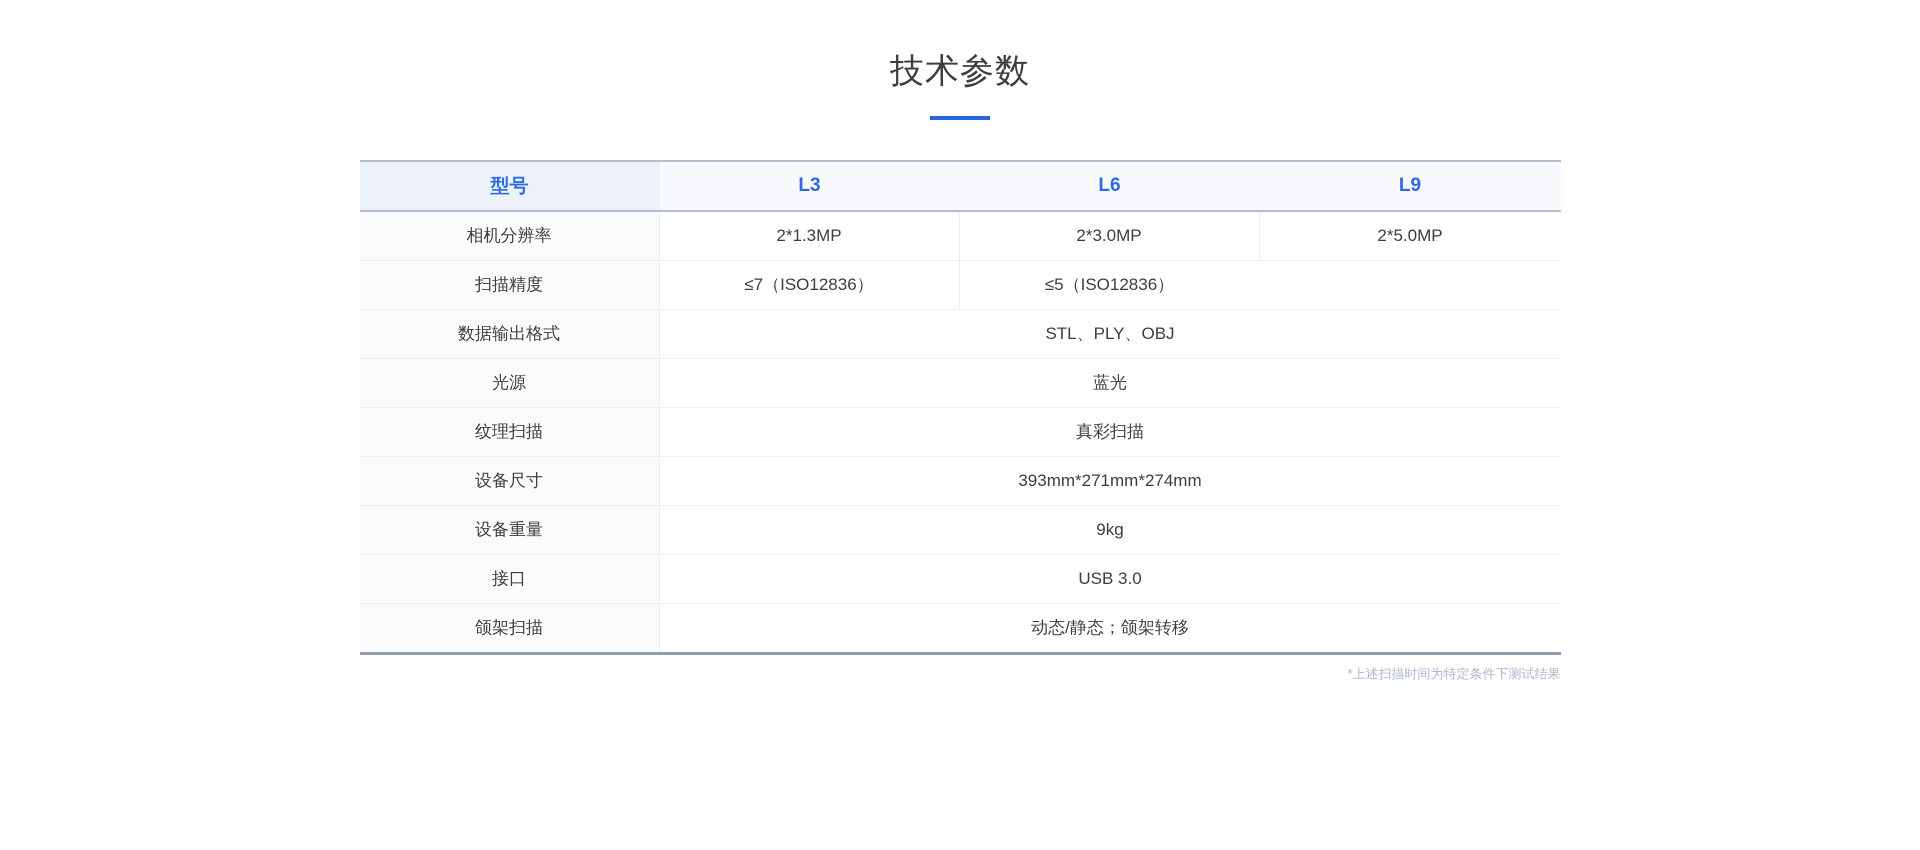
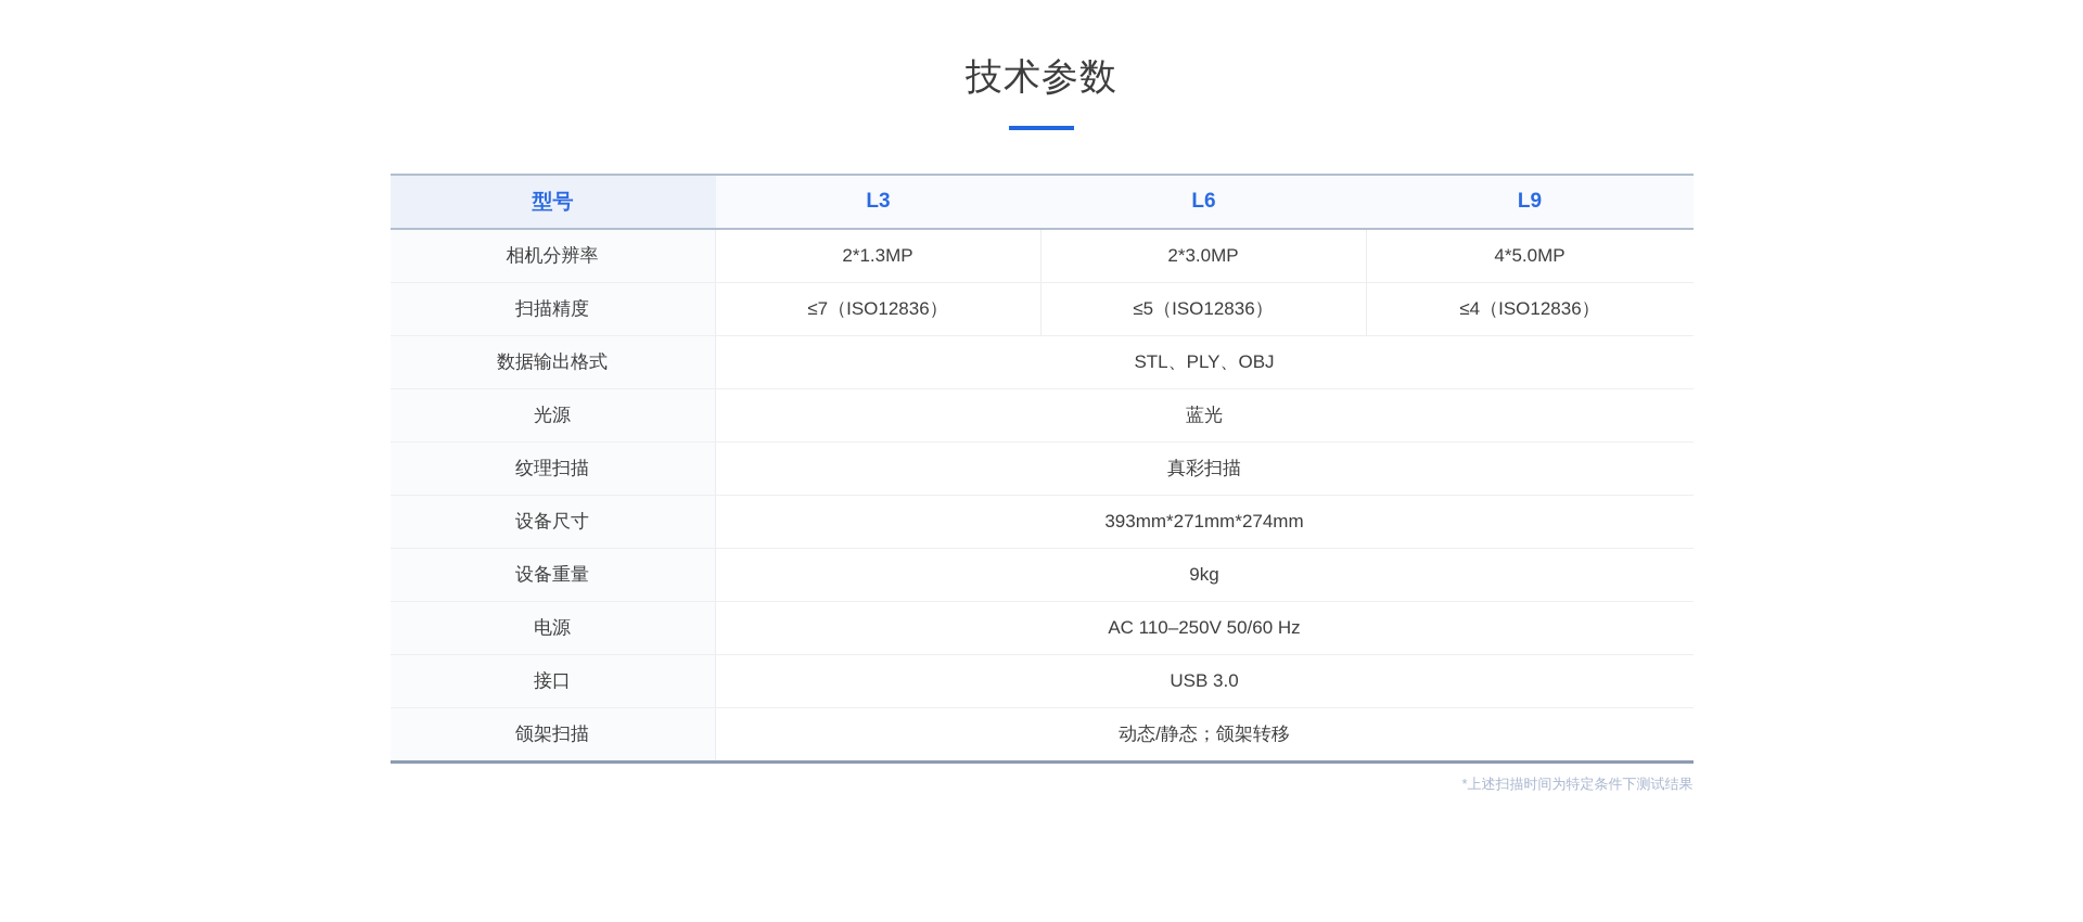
  技术参数
  型号
  L3
  L6
  L9
  相机分辨率
  2*1.3MP
  2*3.0MP
- 2*5.0MP
+ 4*5.0MP
  扫描精度
  ≤7（ISO12836）
  ≤5（ISO12836）
+ ≤4（ISO12836）
  数据输出格式
  STL、PLY、OBJ
  光源
  蓝光
  纹理扫描
  真彩扫描
  设备尺寸
  393mm*271mm*274mm
  设备重量
  9kg
+ 电源
+ AC 110–250V 50/60 Hz
  接口
  USB 3.0
  颌架扫描
  动态/静态；颌架转移
  *上述扫描时间为特定条件下测试结果
